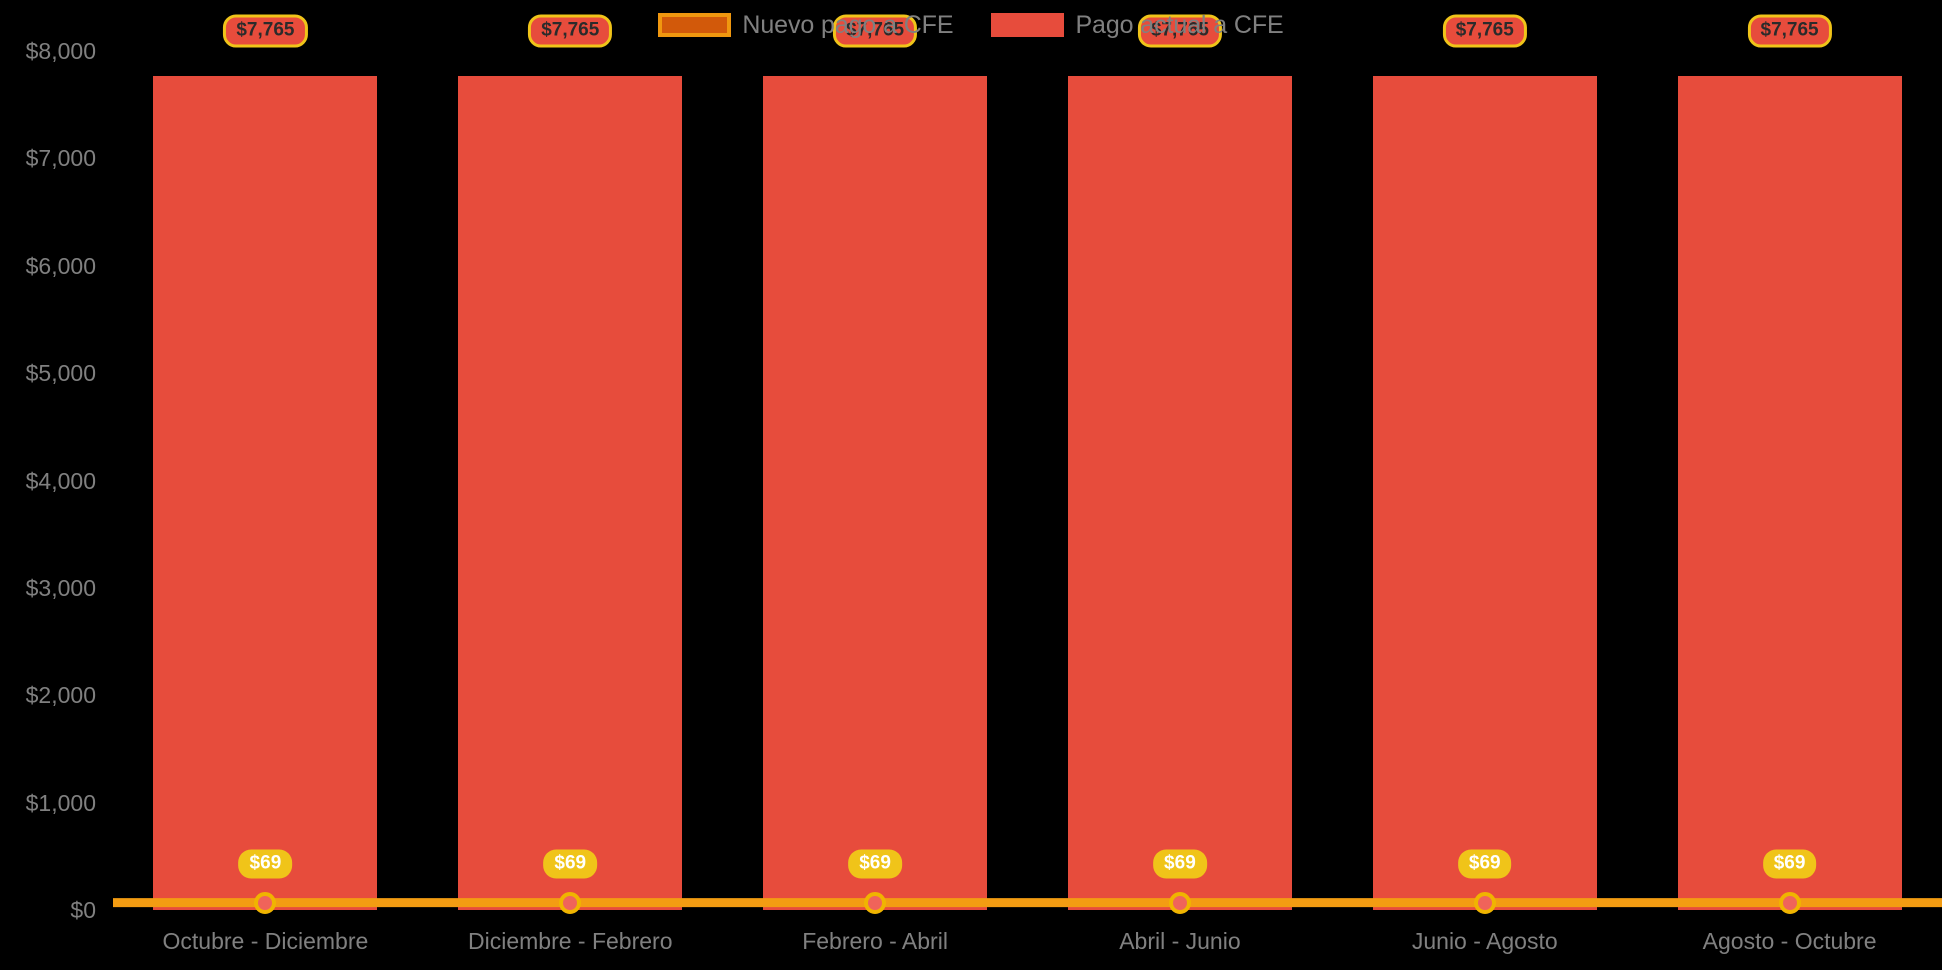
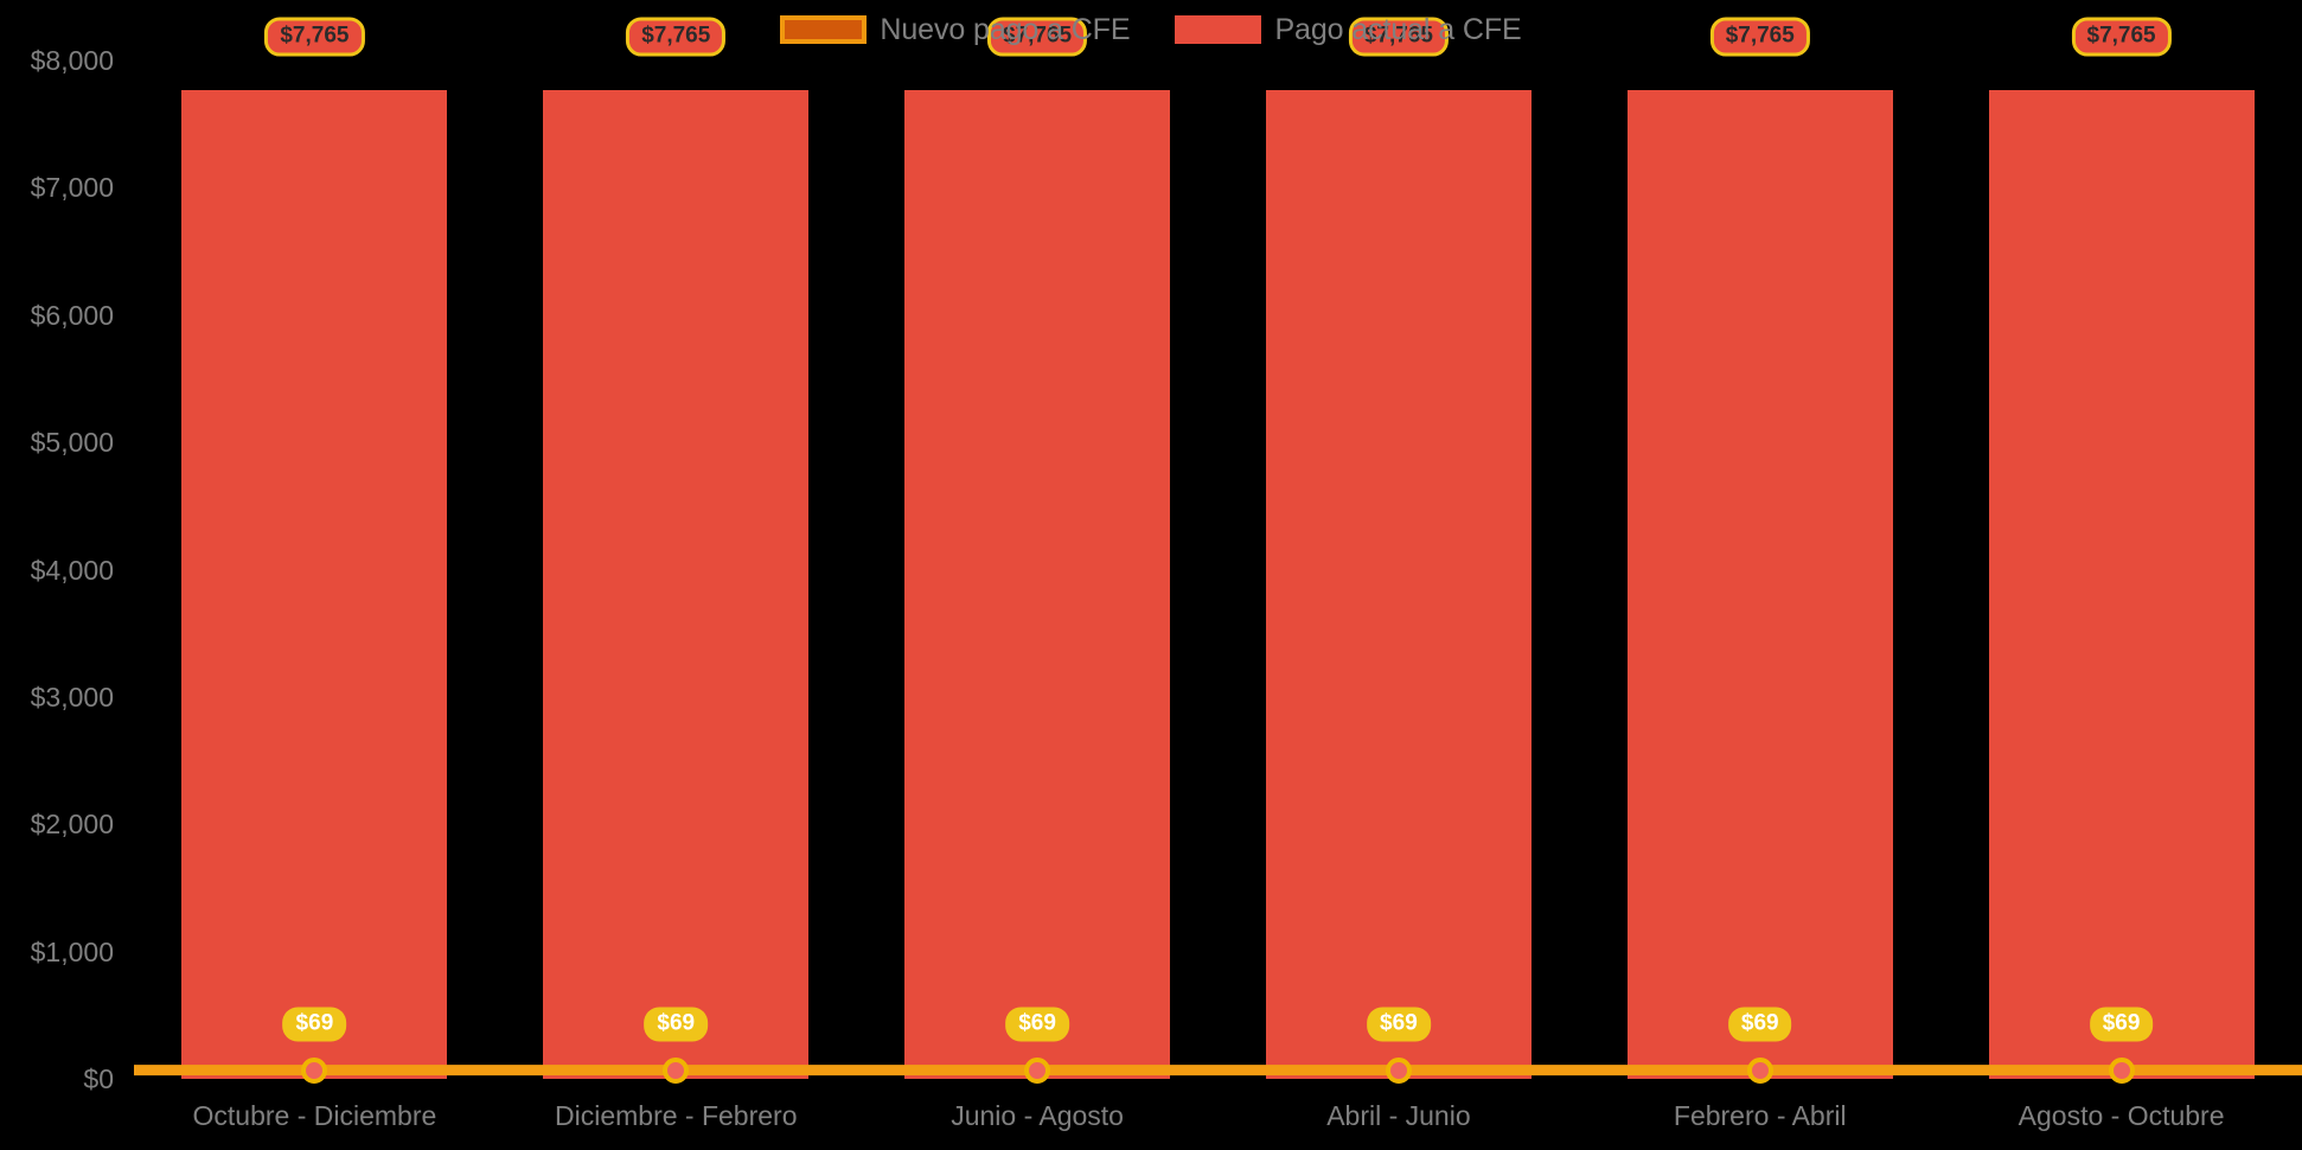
  Nuevo pago a CFE
  Pago actual a CFE
  $8,000
  $7,000
  $6,000
  $5,000
  $4,000
  $3,000
  $2,000
  $1,000
  $0
  $7,765
  $7,765
  $7,765
  $7,765
  $7,765
  $7,765
  $69
  $69
  $69
  $69
  $69
  $69
  Octubre - Diciembre
  Diciembre - Febrero
- Febrero - Abril
+ Junio - Agosto
  Abril - Junio
- Junio - Agosto
+ Febrero - Abril
  Agosto - Octubre
